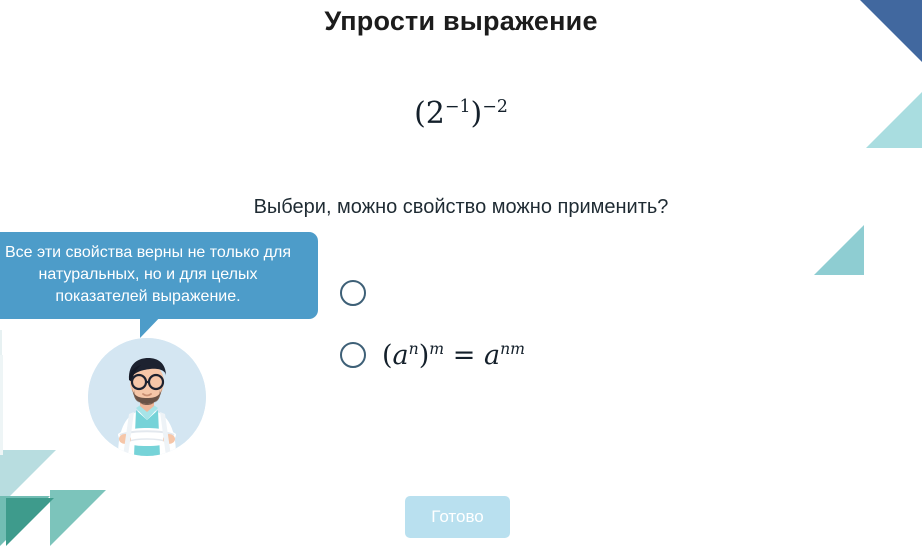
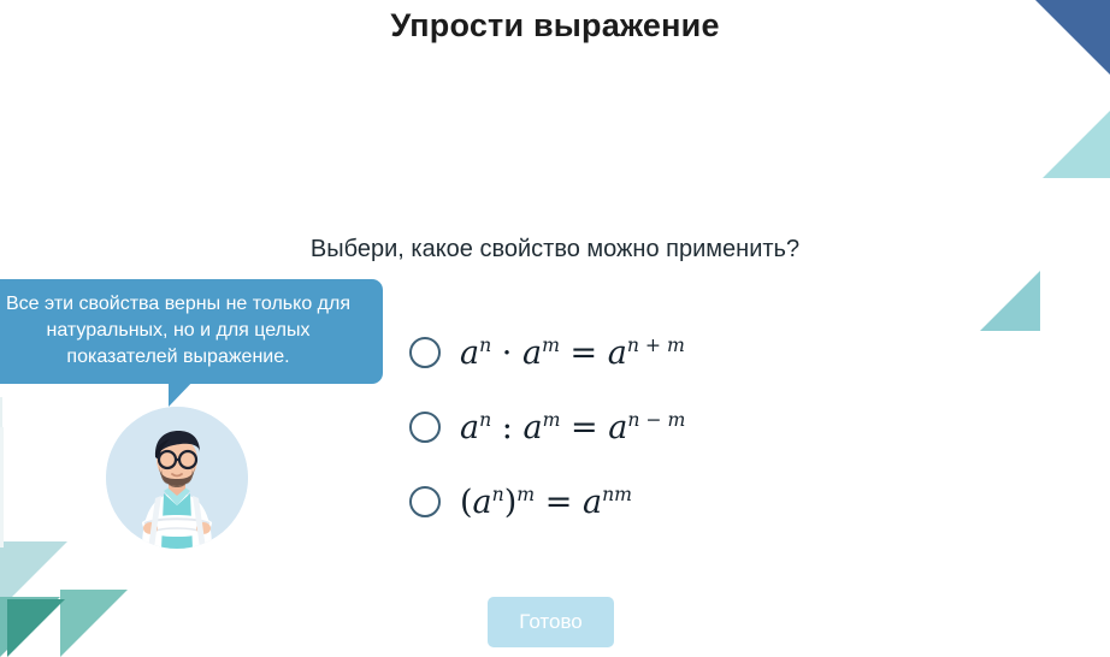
  Упрости выражение
- (2−1)−2
- Выбери, можно свойство можно применить?
+ Выбери, какое свойство можно применить?
  Все эти свойства верны не только для натуральных, но и для целых показателей выражение.
+ an · am = an + m
+ an : am = an − m
  (an)m = anm
  Готово
